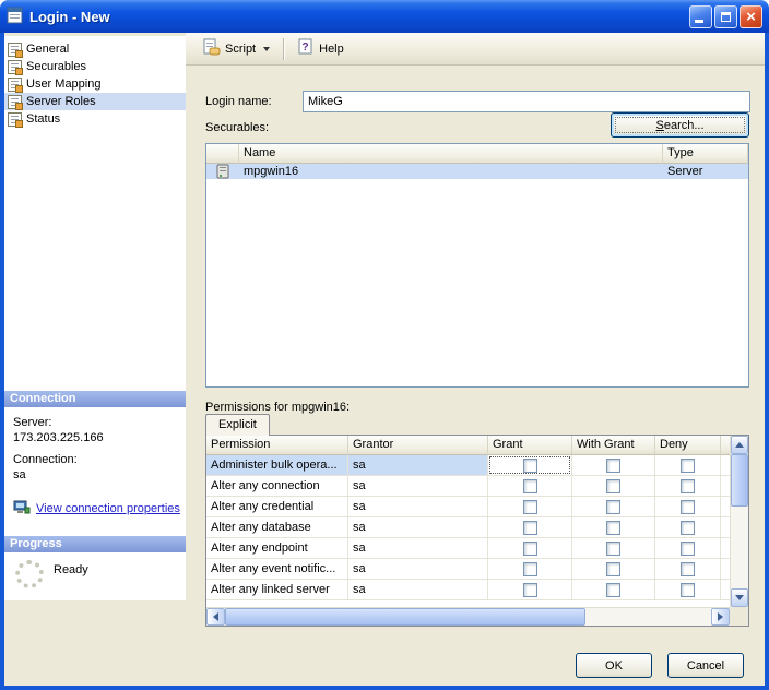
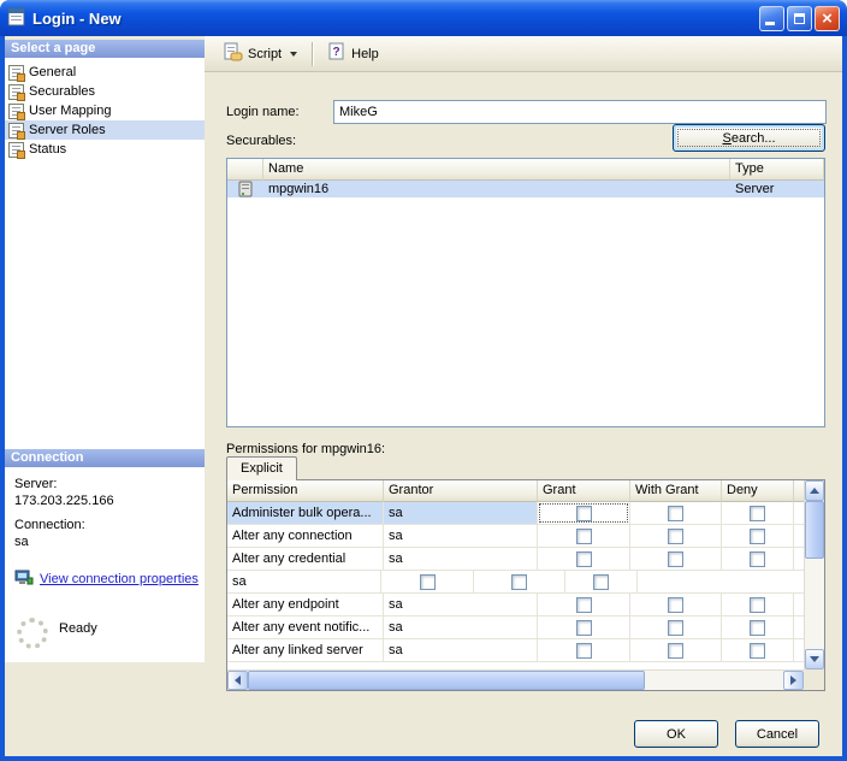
  Login - New
  ×
+ Select a page
  General
  Securables
  User Mapping
  Server Roles
  Status
  Connection
  Server:
  173.203.225.166
  Connection:
  sa
  View connection properties
- Progress
  Ready
  Script
  ?
  Help
  Login name:
  MikeG
  Securables:
  Search...
  Name
  Type
  mpgwin16
  Server
  Permissions for mpgwin16:
  Explicit
  Permission
  Grantor
  Grant
  With Grant
  Deny
  Administer bulk opera...
  sa
  Alter any connection
  sa
  Alter any credential
  sa
- Alter any database
  sa
  Alter any endpoint
  sa
  Alter any event notific...
  sa
  Alter any linked server
  sa
  OK
  Cancel
